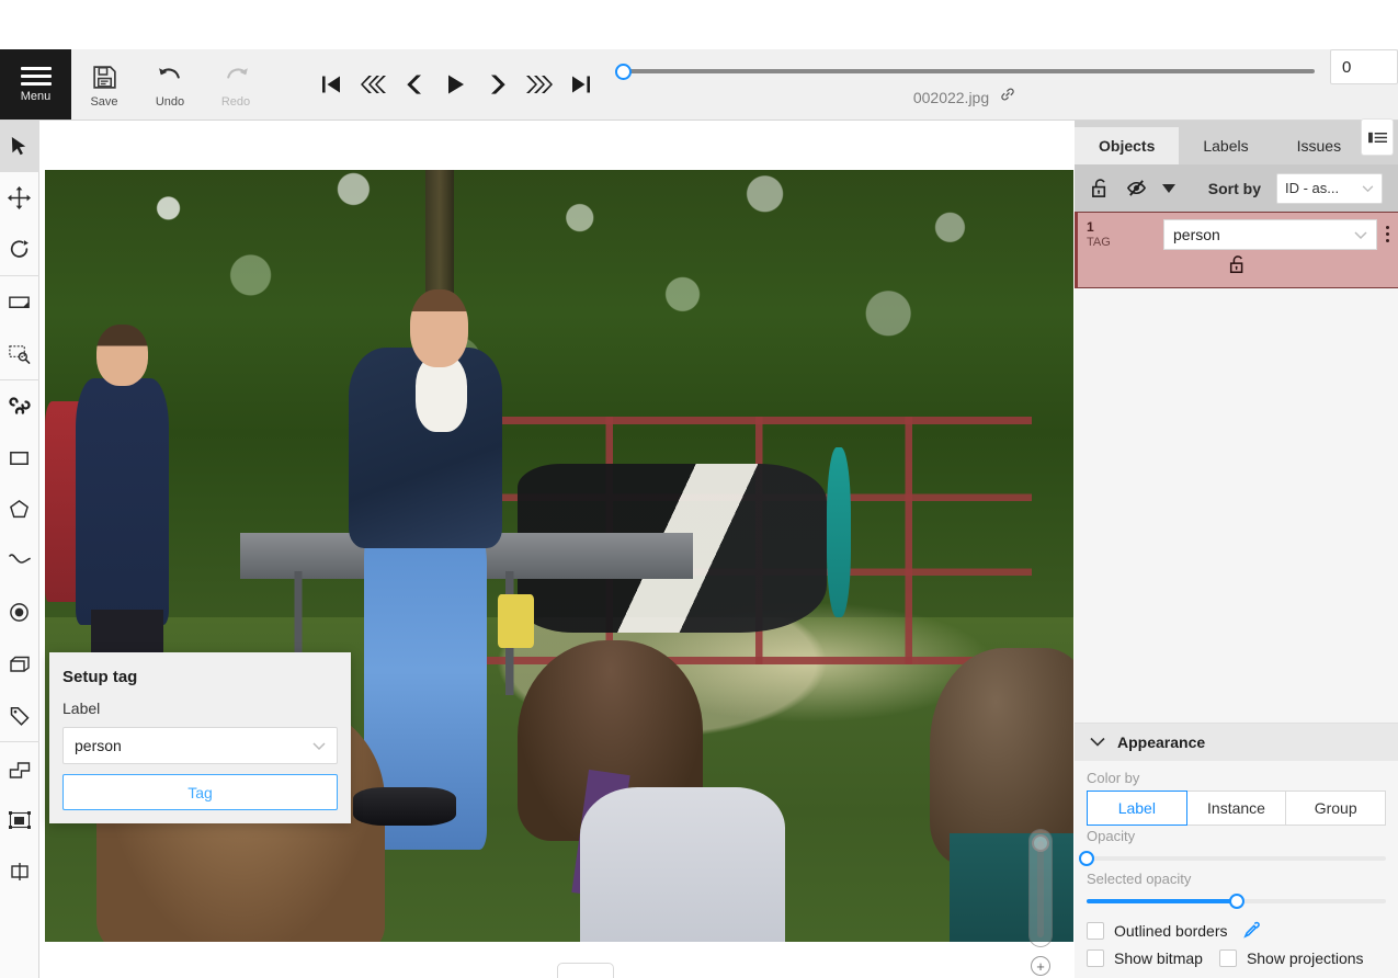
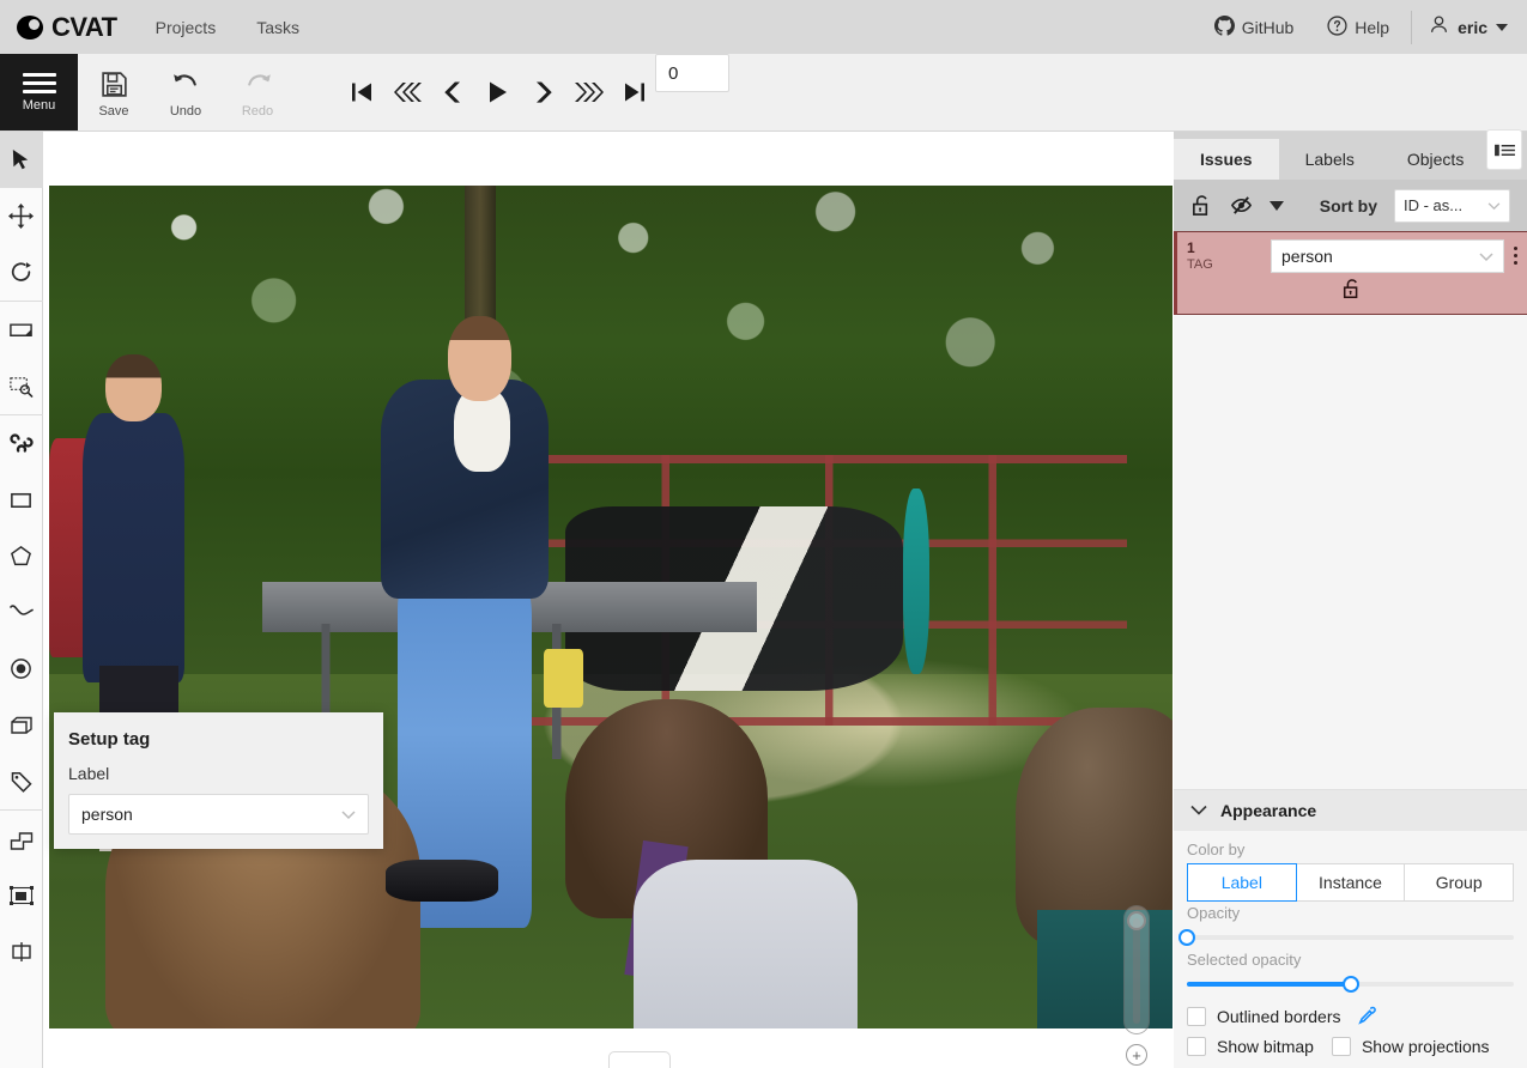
+ CVAT
+ Projects
+ Tasks
+ GitHub
+ Help
+ eric
  Menu
  Save
  Undo
  Redo
- 002022.jpg
  0
  +
  Setup tag
  Label
  person
- Tag
- Objects
+ Issues
  Labels
- Issues
+ Objects
  Sort by
  ID - as...
  1
  TAG
  person
  Appearance
  Color by
  Label
  Instance
  Group
  Opacity
  Selected opacity
  Outlined borders
  Show bitmap
  Show projections
